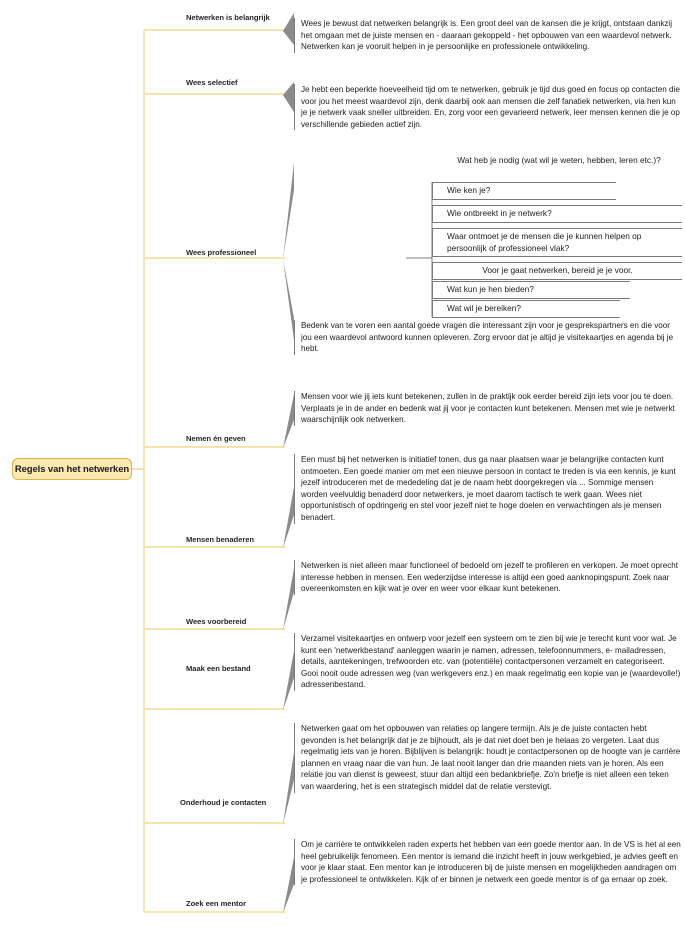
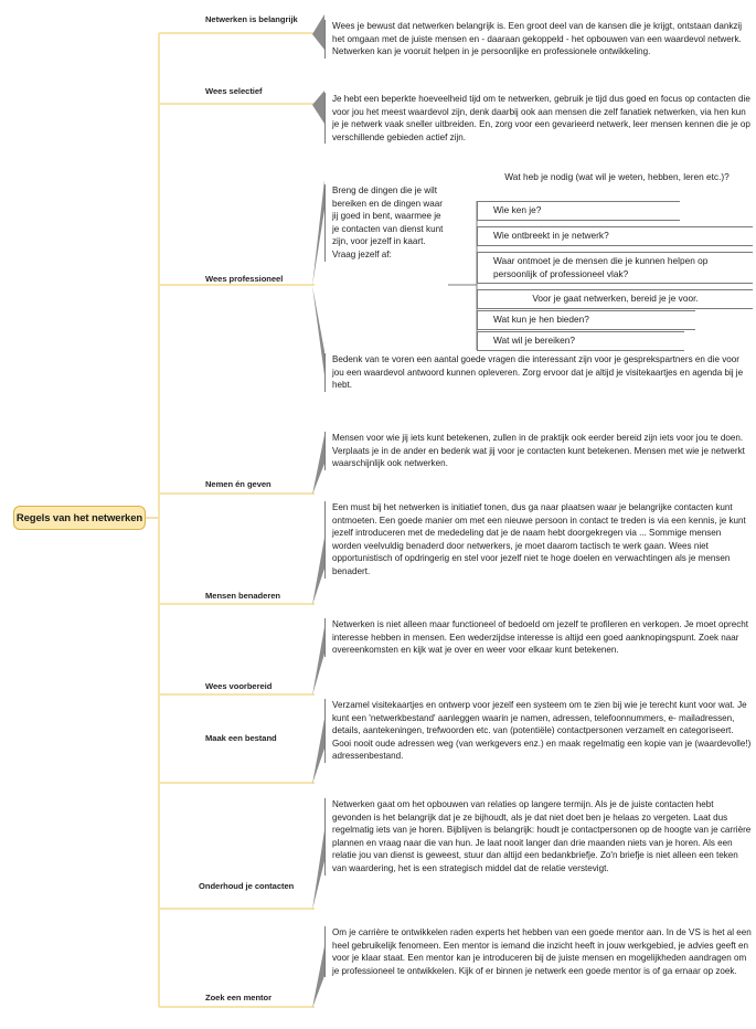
  Regels van het netwerken
  Netwerken is belangrijk
  Wees je bewust dat netwerken belangrijk is. Een groot deel van de kansen die je krijgt, ontstaan dankzij het omgaan met de juiste mensen en - daaraan gekoppeld - het opbouwen van een waardevol netwerk. Netwerken kan je vooruit helpen in je persoonlijke en professionele ontwikkeling.
  Wees selectief
  Je hebt een beperkte hoeveelheid tijd om te netwerken, gebruik je tijd dus goed en focus op contacten die voor jou het meest waardevol zijn, denk daarbij ook aan mensen die zelf fanatiek netwerken, via hen kun je je netwerk vaak sneller uitbreiden. En, zorg voor een gevarieerd netwerk, leer mensen kennen die je op verschillende gebieden actief zijn.
  Wees professioneel
+ Breng de dingen die je wilt bereiken en de dingen waar jij goed in bent, waarmee je je contacten van dienst kunt zijn, voor jezelf in kaart. Vraag jezelf af:
  Wat heb je nodig (wat wil je weten, hebben, leren etc.)?
  Wie ken je?
  Wie ontbreekt in je netwerk?
  Waar ontmoet je de mensen die je kunnen helpen op persoonlijk of professioneel vlak?
  Voor je gaat netwerken, bereid je je voor.
  Wat kun je hen bieden?
  Wat wil je bereiken?
  Bedenk van te voren een aantal goede vragen die interessant zijn voor je gesprekspartners en die voor jou een waardevol antwoord kunnen opleveren. Zorg ervoor dat je altijd je visitekaartjes en agenda bij je hebt.
  Nemen én geven
  Mensen voor wie jij iets kunt betekenen, zullen in de praktijk ook eerder bereid zijn iets voor jou te doen. Verplaats je in de ander en bedenk wat jij voor je contacten kunt betekenen. Mensen met wie je netwerkt waarschijnlijk ook netwerken.
  Mensen benaderen
  Een must bij het netwerken is initiatief tonen, dus ga naar plaatsen waar je belangrijke contacten kunt ontmoeten. Een goede manier om met een nieuwe persoon in contact te treden is via een kennis, je kunt jezelf introduceren met de mededeling dat je de naam hebt doorgekregen via ... Sommige mensen worden veelvuldig benaderd door netwerkers, je moet daarom tactisch te werk gaan. Wees niet opportunistisch of opdringerig en stel voor jezelf niet te hoge doelen en verwachtingen als je mensen benadert.
  Wees voorbereid
  Netwerken is niet alleen maar functioneel of bedoeld om jezelf te profileren en verkopen. Je moet oprecht interesse hebben in mensen. Een wederzijdse interesse is altijd een goed aanknopingspunt. Zoek naar overeenkomsten en kijk wat je over en weer voor elkaar kunt betekenen.
  Maak een bestand
  Verzamel visitekaartjes en ontwerp voor jezelf een systeem om te zien bij wie je terecht kunt voor wat. Je kunt een 'netwerkbestand' aanleggen waarin je namen, adressen, telefoonnummers, e- mailadressen, details, aantekeningen, trefwoorden etc. van (potentiële) contactpersonen verzamelt en categoriseert. Gooi nooit oude adressen weg (van werkgevers enz.) en maak regelmatig een kopie van je (waardevolle!) adressenbestand.
  Onderhoud je contacten
  Netwerken gaat om het opbouwen van relaties op langere termijn. Als je de juiste contacten hebt gevonden is het belangrijk dat je ze bijhoudt, als je dat niet doet ben je helaas zo vergeten. Laat dus regelmatig iets van je horen. Bijblijven is belangrijk: houdt je contactpersonen op de hoogte van je carrière plannen en vraag naar die van hun. Je laat nooit langer dan drie maanden niets van je horen. Als een relatie jou van dienst is geweest, stuur dan altijd een bedankbriefje. Zo'n briefje is niet alleen een teken van waardering, het is een strategisch middel dat de relatie verstevigt.
  Zoek een mentor
  Om je carrière te ontwikkelen raden experts het hebben van een goede mentor aan. In de VS is het al een heel gebruikelijk fenomeen. Een mentor is iemand die inzicht heeft in jouw werkgebied, je advies geeft en voor je klaar staat. Een mentor kan je introduceren bij de juiste mensen en mogelijkheden aandragen om je professioneel te ontwikkelen. Kijk of er binnen je netwerk een goede mentor is of ga ernaar op zoek.
